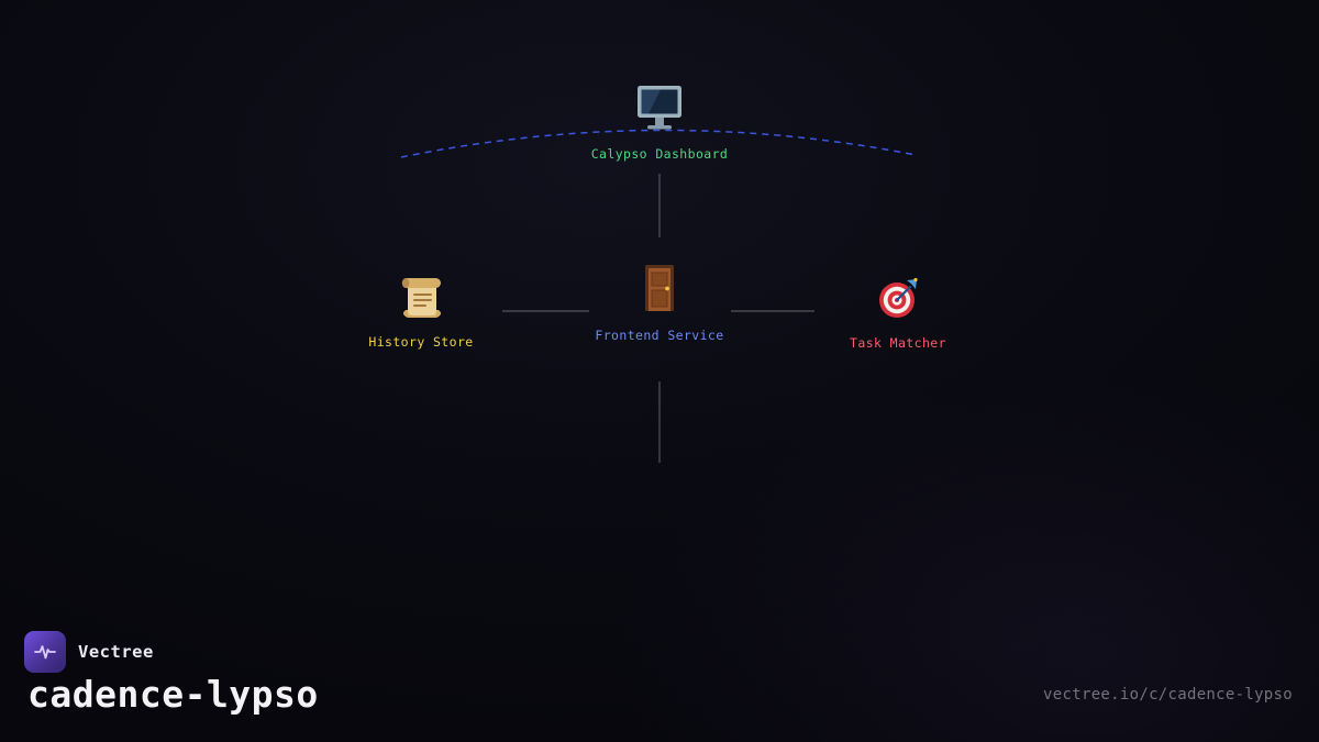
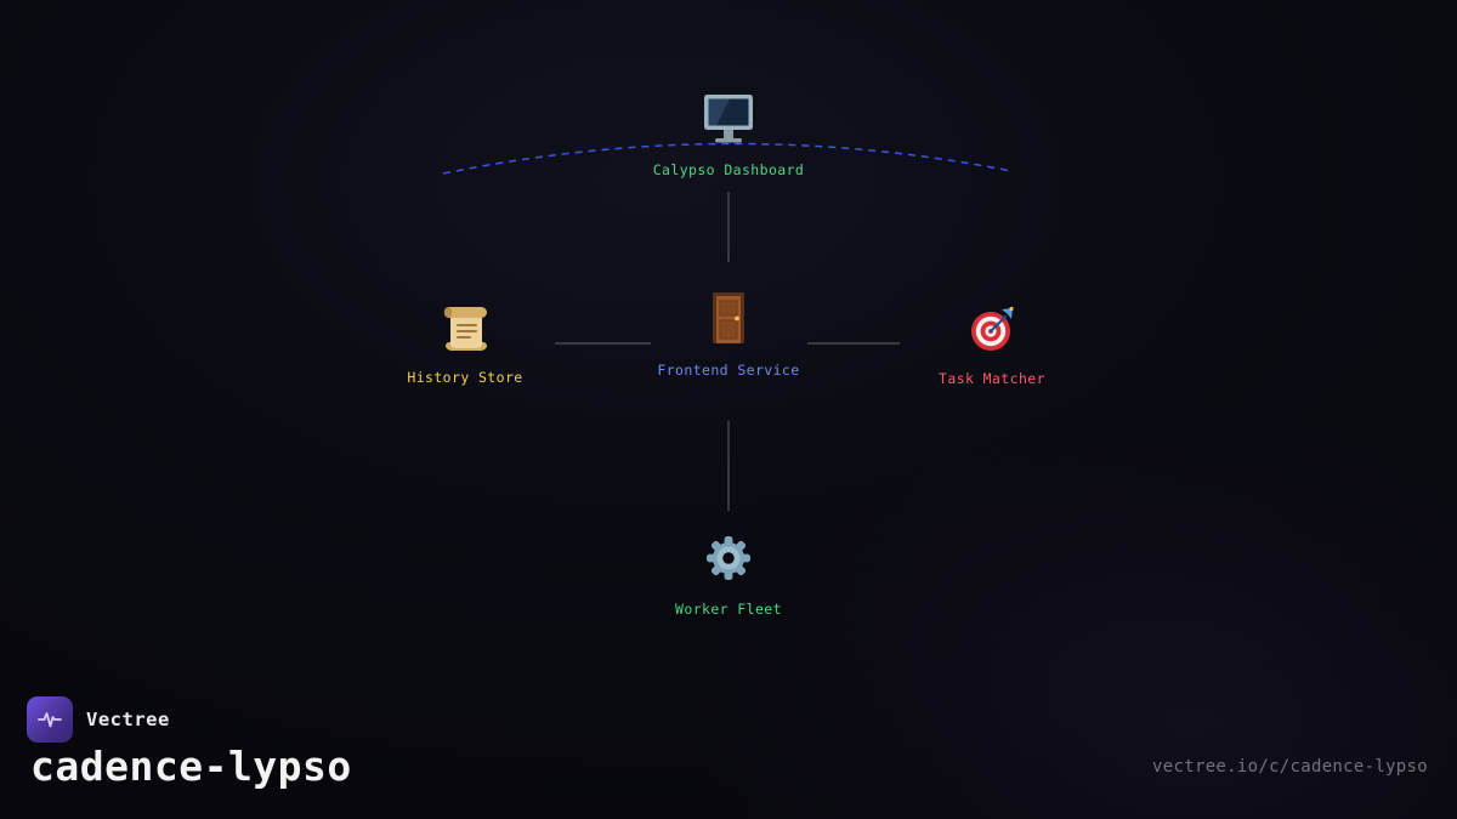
  Calypso Dashboard
  Frontend Service
  History Store
  Task Matcher
+ Worker Fleet
  Vectree
  cadence-lypso
  vectree.io/c/cadence-lypso
